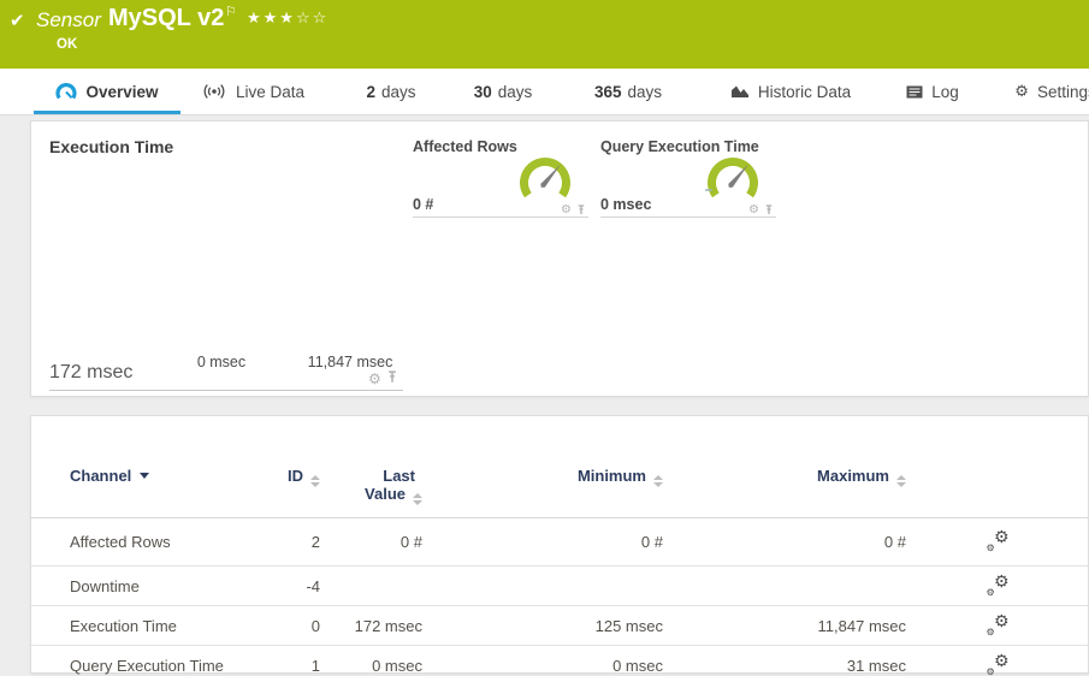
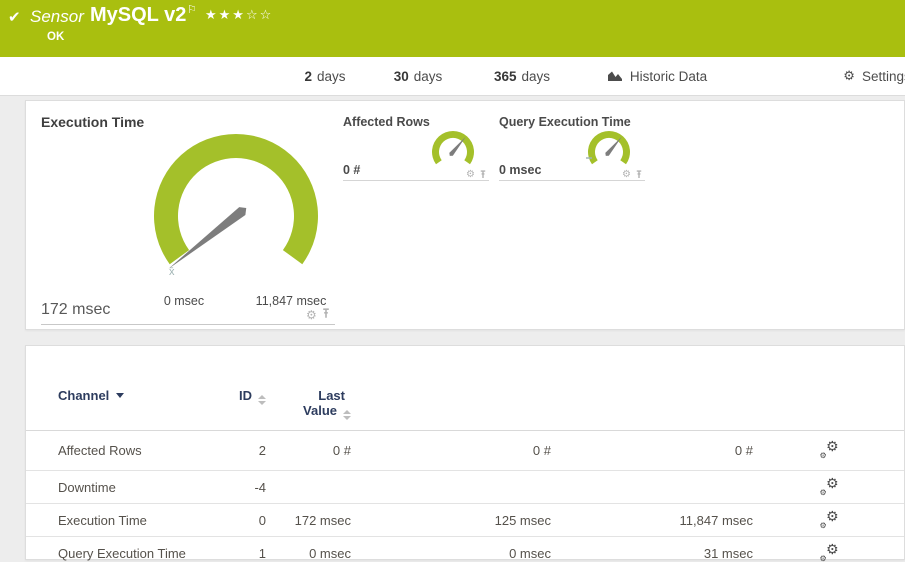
  ✔
  Sensor
  MySQL v2
  ⚐
  ★★★☆☆
  OK
- Overview
- Live Data
  2
  days
  30
  days
  365
  days
  Historic Data
- Log
  ⚙
  Setting
  Execution Time
+ x̄
  0 msec
  11,847 msec
  172 msec
  ⚙
  Affected Rows
  0 #
  ⚙
  Query Execution Time
  0 msec
  ⚙
  Channel
  ID
  Last
  Value
- Minimum
- Maximum
  Affected Rows
  2
  0 #
  0 #
  0 #
  ⚙
  ⚙
  Downtime
  -4
  ⚙
  ⚙
  Execution Time
  0
  172 msec
  125 msec
  11,847 msec
  ⚙
  ⚙
  Query Execution Time
  1
  0 msec
  0 msec
  31 msec
  ⚙
  ⚙
